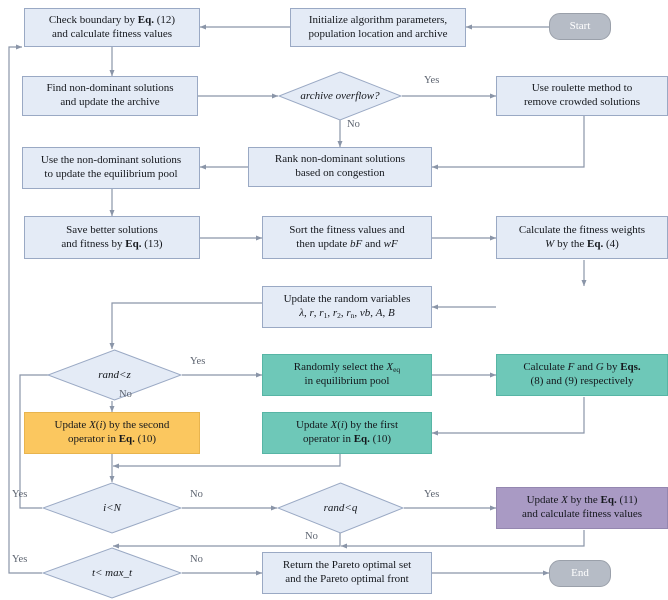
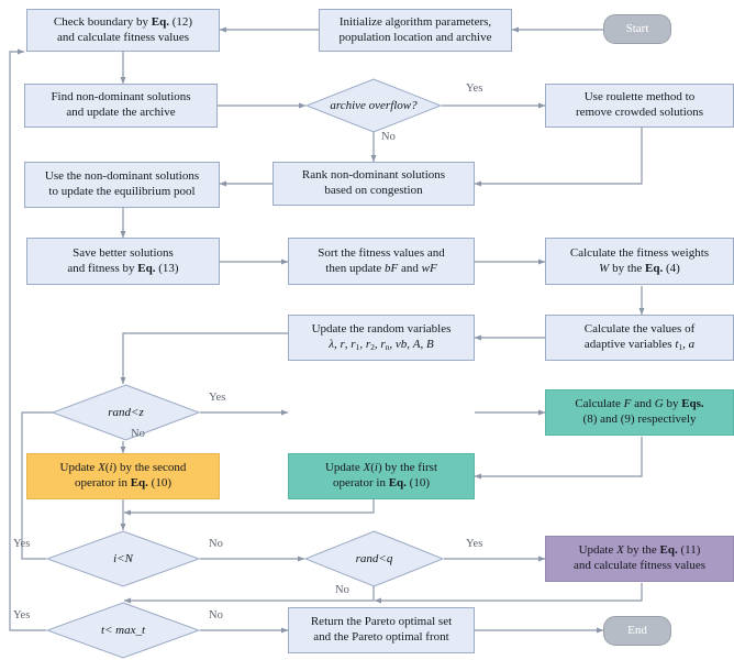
  Start
  End
  Initialize algorithm parameters,
  population location and archive
  Check boundary by Eq. (12)
  and calculate fitness values
  Find non-dominant solutions
  and update the archive
  archive overflow?
  Use roulette method to
  remove crowded solutions
  Rank non-dominant solutions
  based on congestion
  Use the non-dominant solutions
  to update the equilibrium pool
  Save better solutions
  and fitness by Eq. (13)
  Sort the fitness values and
  then update bF and wF
  Calculate the fitness weights
  W by the Eq. (4)
  Update the random variables
  λ, r, r1, r2, rn, vb, A, B
+ Calculate the values of
+ adaptive variables t1, a
  rand
  <
  z
- Randomly select the Xeq
- in equilibrium pool
  Calculate F and G by Eqs.
  (8) and (9) respectively
  Update X(i) by the second
  operator in Eq. (10)
  Update X(i) by the first
  operator in Eq. (10)
  i
  <
  N
  rand
  <
  q
  Update X by the Eq. (11)
  and calculate fitness values
  t
  < max_
  t
  Return the Pareto optimal set
  and the Pareto optimal front
  Yes
  No
  Yes
  No
  Yes
  No
  Yes
  No
  Yes
  No
